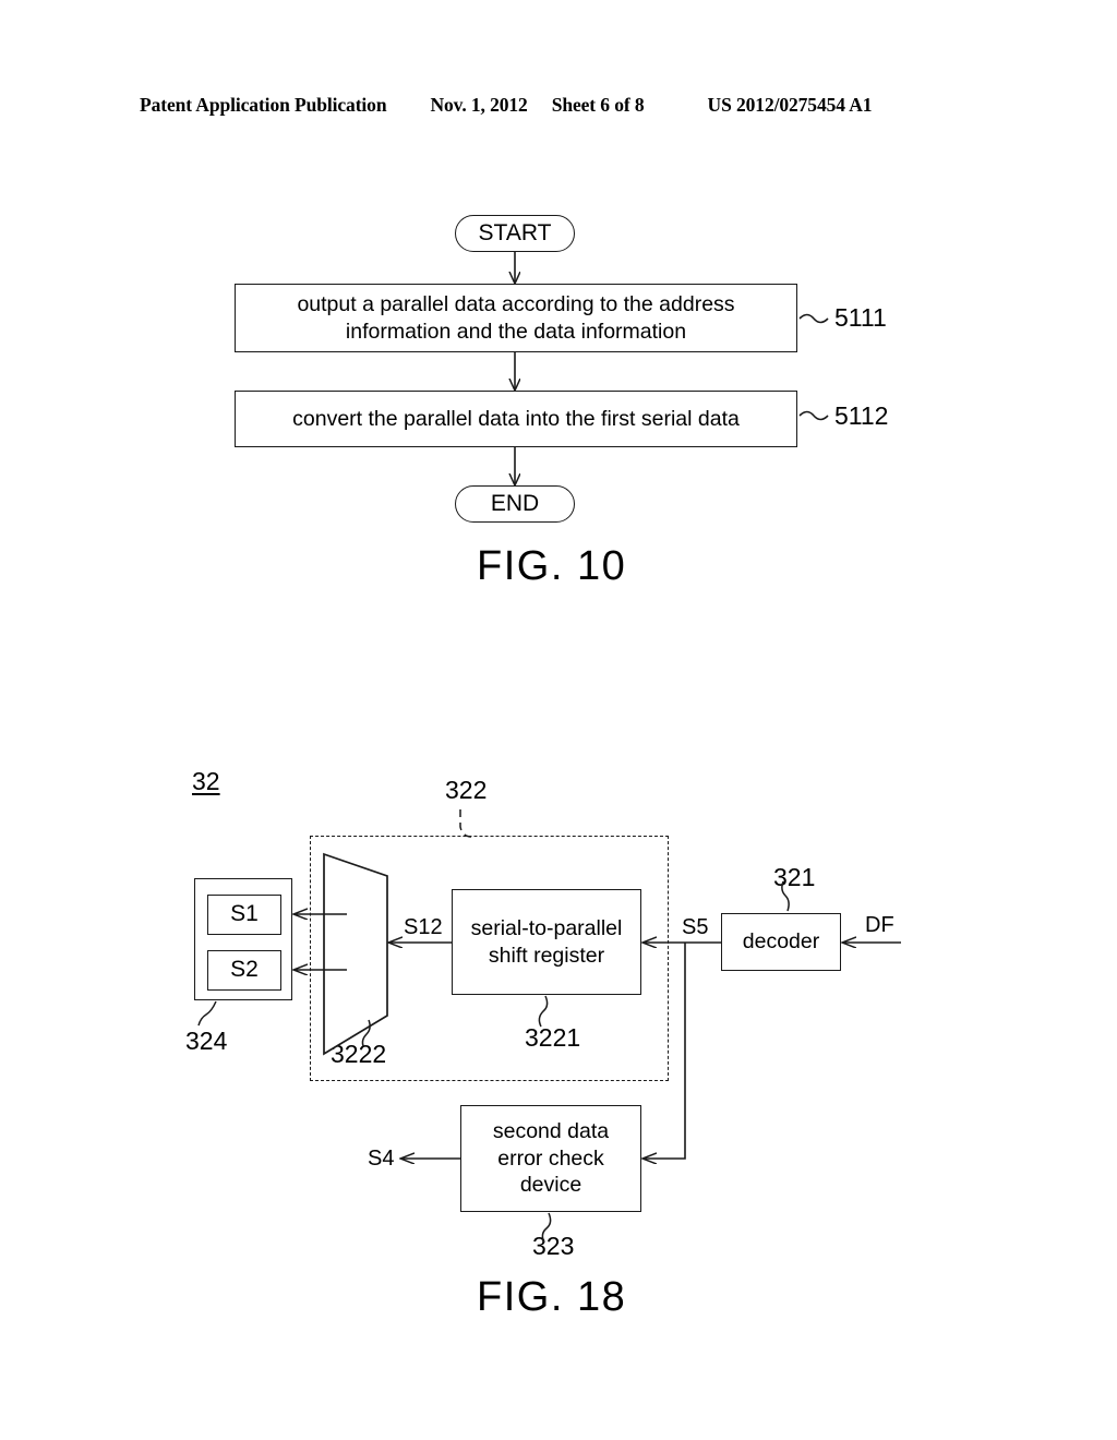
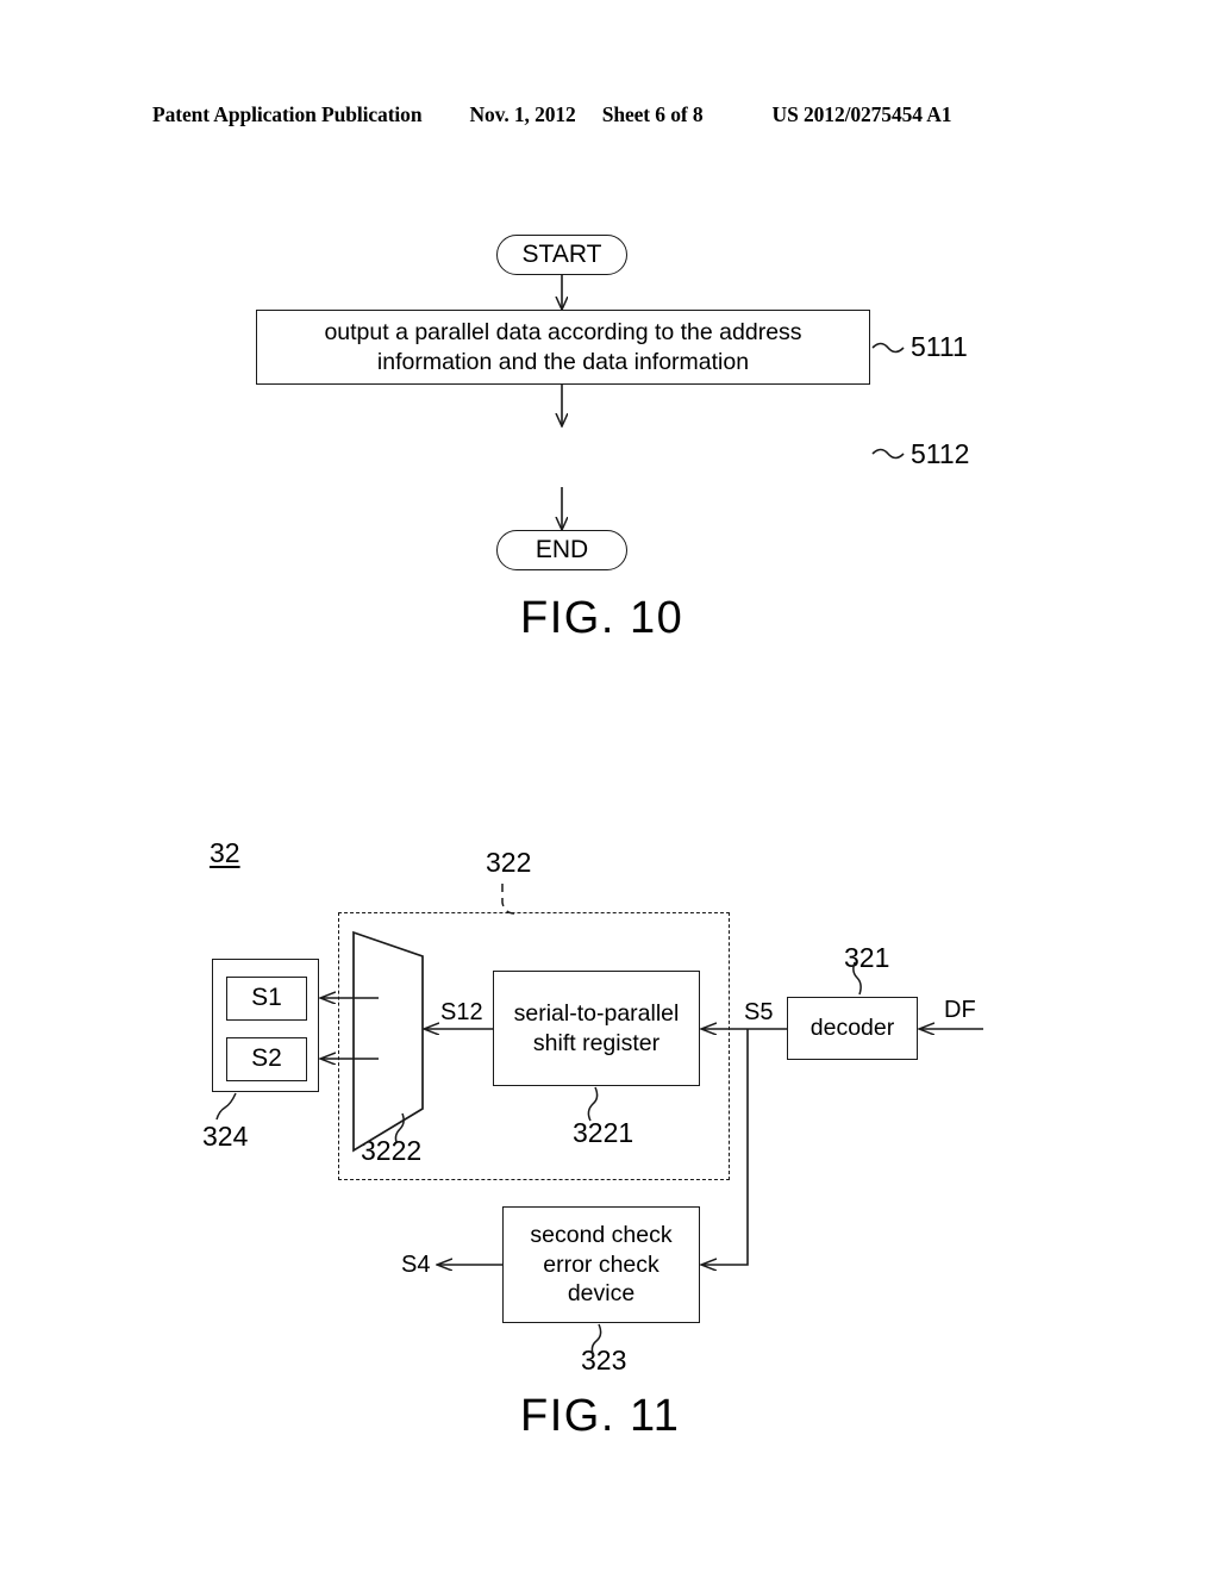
  Patent Application Publication
  Nov. 1, 2012
  Sheet 6 of 8
  US 2012/0275454 A1
  START
  output a parallel data according to the address information and the data information
  5111
- convert the parallel data into the first serial data
  5112
  END
  FIG. 10
  32
  322
  S1
  S2
  324
  3222
  serial-to-parallel shift register
  3221
  decoder
  321
- second data error check device
+ second check error check device
  323
  S12
  S5
  S4
  DF
- FIG. 18
+ FIG. 11
